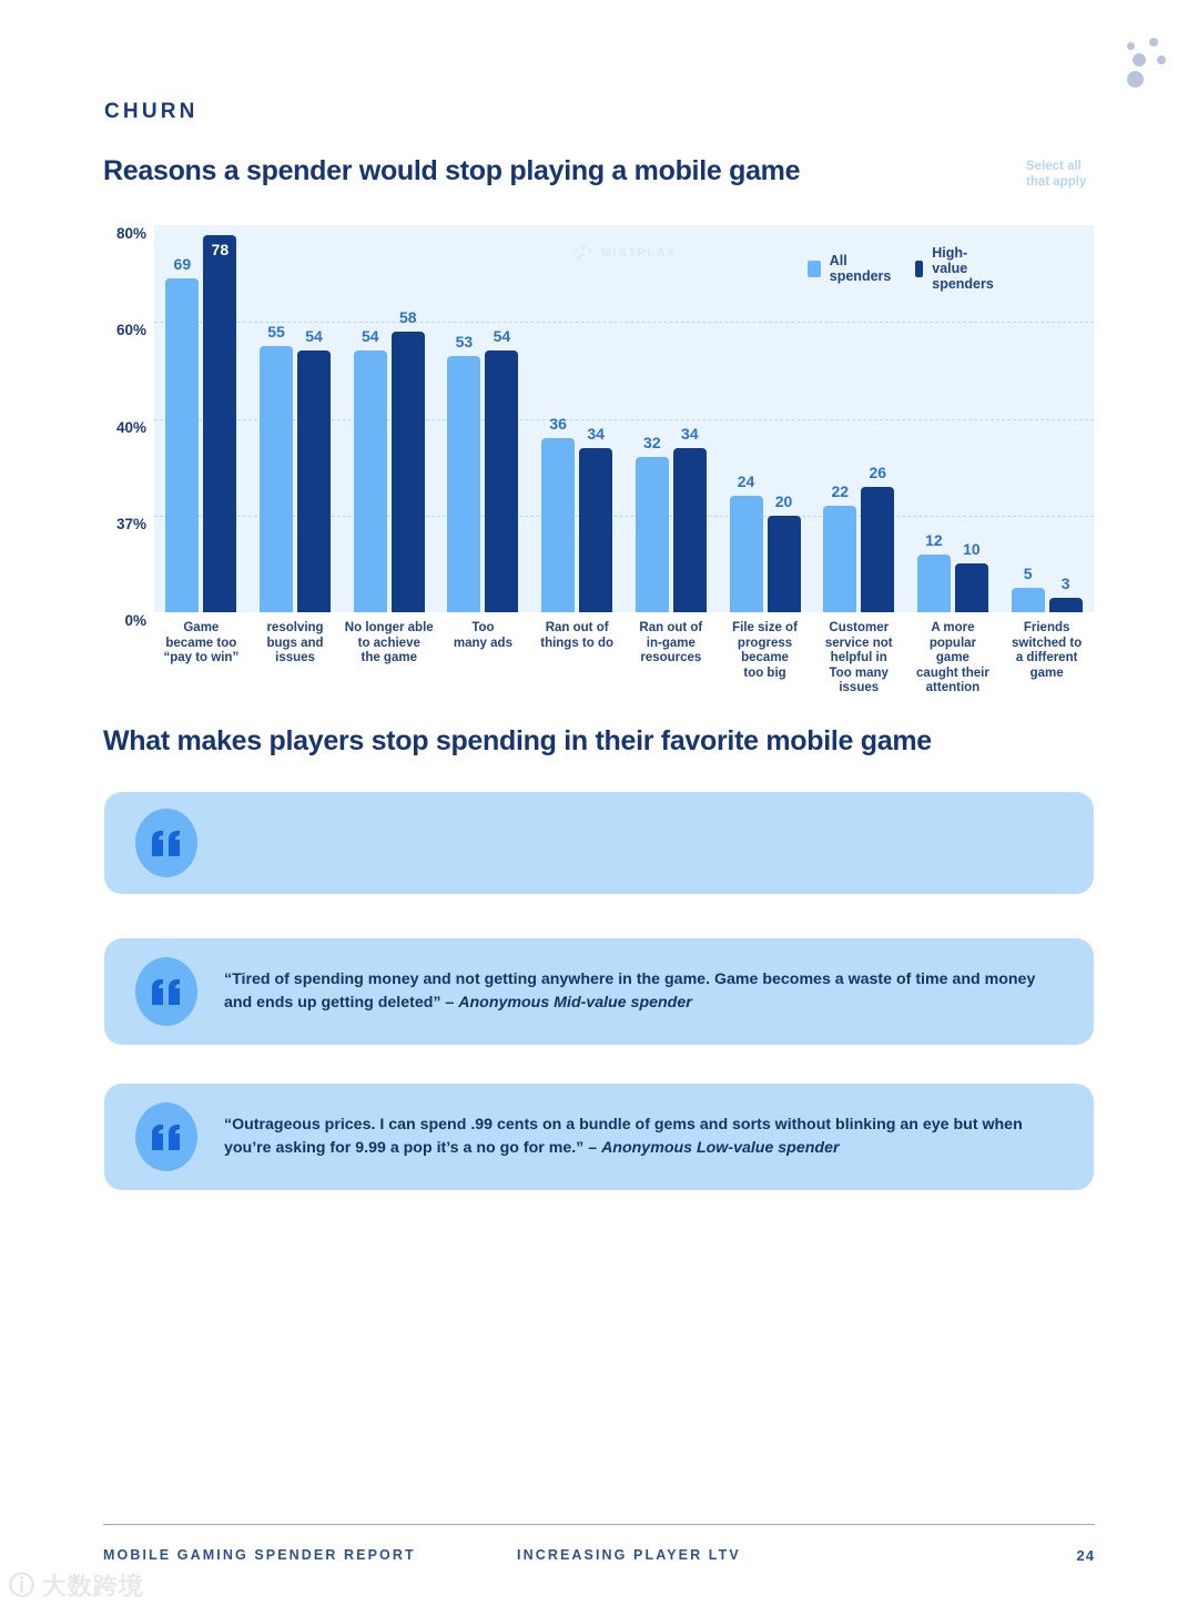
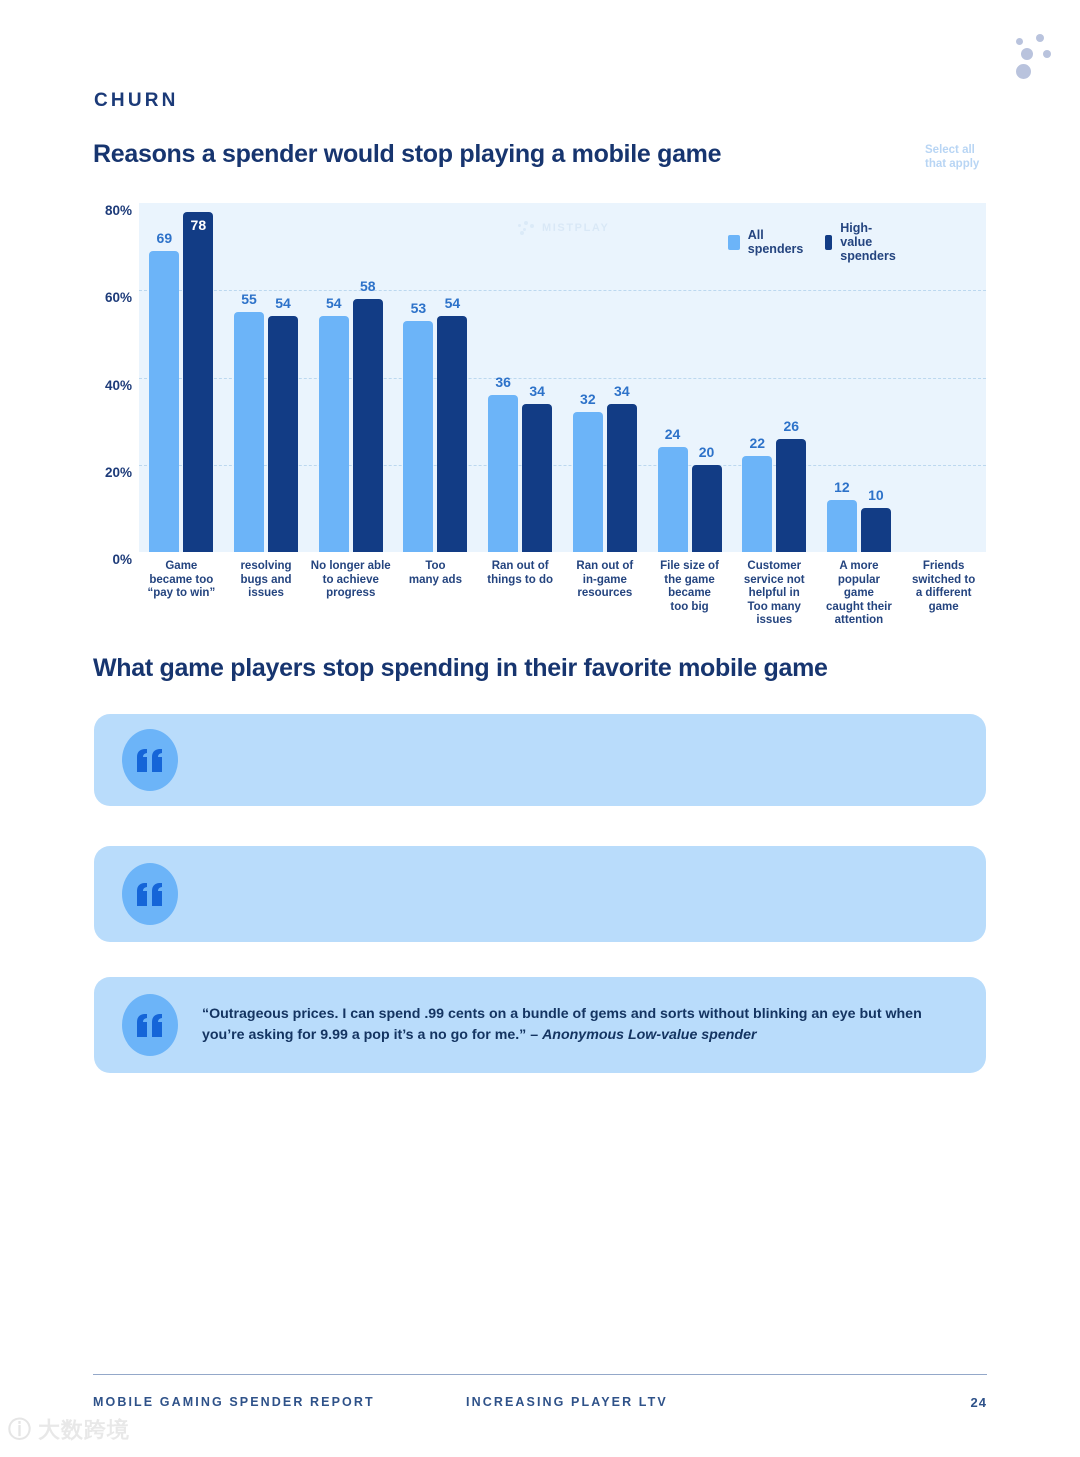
  CHURN
  Reasons a spender would stop playing a mobile game
  Select all
  that apply
  80%
  60%
  40%
- 37%
+ 20%
  0%
  69
  78
  55
  54
  54
  58
  53
  54
  36
  34
  32
  34
  24
  20
  22
  26
  12
  10
- 5
- 3
  Game
  became too
  “pay to win”
  resolving
  bugs and
  issues
  No longer able
  to achieve
- the game
+ progress
  Too
  many ads
  Ran out of
  things to do
  Ran out of
  in-game
  resources
  File size of
- progress
+ the game
  became
  too big
  Customer
  service not
  helpful in
  Too many
  issues
  A more
  popular
  game
  caught their
  attention
  Friends
  switched to
  a different
  game
  All spenders
  High-value spenders
- What makes players stop spending in their favorite mobile game
+ What game players stop spending in their favorite mobile game
- “Tired of spending money and not getting anywhere in the game. Game becomes a waste of time and money and ends up getting deleted” – Anonymous Mid-value spender
  “Outrageous prices. I can spend .99 cents on a bundle of gems and sorts without blinking an eye but when you’re asking for 9.99 a pop it’s a no go for me.” – Anonymous Low-value spender
  MOBILE GAMING SPENDER REPORT
  INCREASING PLAYER LTV
  24
  ⓘ
